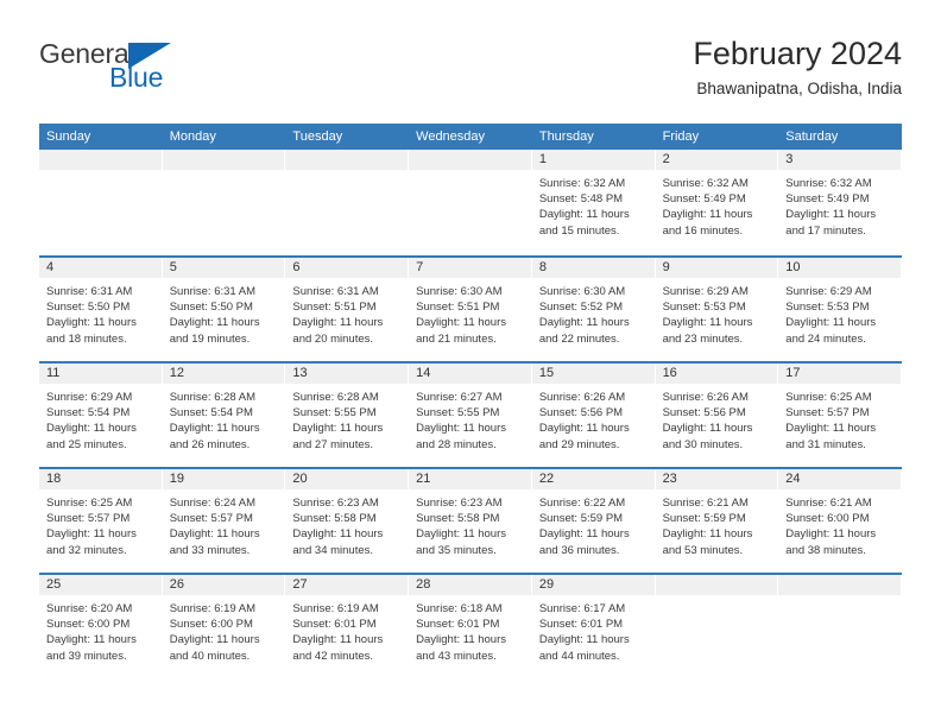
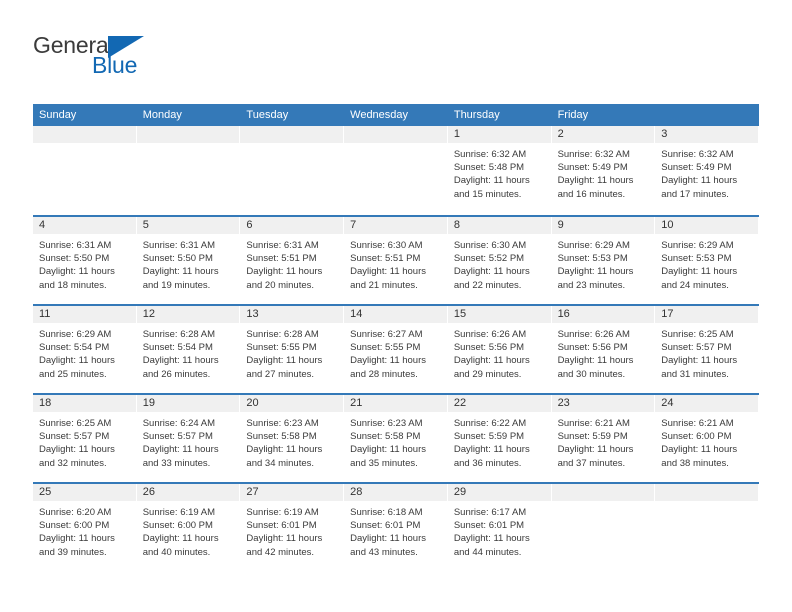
  General
  Blue
- February 2024
- Bhawanipatna, Odisha, India
  Sunday
  Monday
  Tuesday
  Wednesday
  Thursday
  Friday
- Saturday
  1
  Sunrise: 6:32 AM
  Sunset: 5:48 PM
  Daylight: 11 hours
  and 15 minutes.
  2
  Sunrise: 6:32 AM
  Sunset: 5:49 PM
  Daylight: 11 hours
  and 16 minutes.
  3
  Sunrise: 6:32 AM
  Sunset: 5:49 PM
  Daylight: 11 hours
  and 17 minutes.
  4
  Sunrise: 6:31 AM
  Sunset: 5:50 PM
  Daylight: 11 hours
  and 18 minutes.
  5
  Sunrise: 6:31 AM
  Sunset: 5:50 PM
  Daylight: 11 hours
  and 19 minutes.
  6
  Sunrise: 6:31 AM
  Sunset: 5:51 PM
  Daylight: 11 hours
  and 20 minutes.
  7
  Sunrise: 6:30 AM
  Sunset: 5:51 PM
  Daylight: 11 hours
  and 21 minutes.
  8
  Sunrise: 6:30 AM
  Sunset: 5:52 PM
  Daylight: 11 hours
  and 22 minutes.
  9
  Sunrise: 6:29 AM
  Sunset: 5:53 PM
  Daylight: 11 hours
  and 23 minutes.
  10
  Sunrise: 6:29 AM
  Sunset: 5:53 PM
  Daylight: 11 hours
  and 24 minutes.
  11
  Sunrise: 6:29 AM
  Sunset: 5:54 PM
  Daylight: 11 hours
  and 25 minutes.
  12
  Sunrise: 6:28 AM
  Sunset: 5:54 PM
  Daylight: 11 hours
  and 26 minutes.
  13
  Sunrise: 6:28 AM
  Sunset: 5:55 PM
  Daylight: 11 hours
  and 27 minutes.
  14
  Sunrise: 6:27 AM
  Sunset: 5:55 PM
  Daylight: 11 hours
  and 28 minutes.
  15
  Sunrise: 6:26 AM
  Sunset: 5:56 PM
  Daylight: 11 hours
  and 29 minutes.
  16
  Sunrise: 6:26 AM
  Sunset: 5:56 PM
  Daylight: 11 hours
  and 30 minutes.
  17
  Sunrise: 6:25 AM
  Sunset: 5:57 PM
  Daylight: 11 hours
  and 31 minutes.
  18
  Sunrise: 6:25 AM
  Sunset: 5:57 PM
  Daylight: 11 hours
  and 32 minutes.
  19
  Sunrise: 6:24 AM
  Sunset: 5:57 PM
  Daylight: 11 hours
  and 33 minutes.
  20
  Sunrise: 6:23 AM
  Sunset: 5:58 PM
  Daylight: 11 hours
  and 34 minutes.
  21
  Sunrise: 6:23 AM
  Sunset: 5:58 PM
  Daylight: 11 hours
  and 35 minutes.
  22
  Sunrise: 6:22 AM
  Sunset: 5:59 PM
  Daylight: 11 hours
  and 36 minutes.
  23
  Sunrise: 6:21 AM
  Sunset: 5:59 PM
  Daylight: 11 hours
- and 53 minutes.
+ and 37 minutes.
  24
  Sunrise: 6:21 AM
  Sunset: 6:00 PM
  Daylight: 11 hours
  and 38 minutes.
  25
  Sunrise: 6:20 AM
  Sunset: 6:00 PM
  Daylight: 11 hours
  and 39 minutes.
  26
  Sunrise: 6:19 AM
  Sunset: 6:00 PM
  Daylight: 11 hours
  and 40 minutes.
  27
  Sunrise: 6:19 AM
  Sunset: 6:01 PM
  Daylight: 11 hours
  and 42 minutes.
  28
  Sunrise: 6:18 AM
  Sunset: 6:01 PM
  Daylight: 11 hours
  and 43 minutes.
  29
  Sunrise: 6:17 AM
  Sunset: 6:01 PM
  Daylight: 11 hours
  and 44 minutes.
